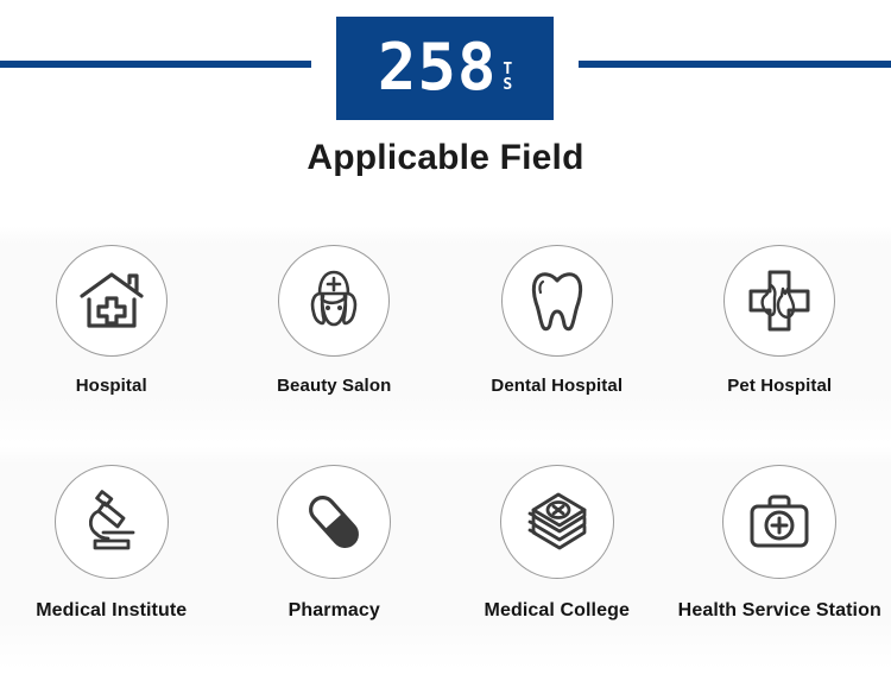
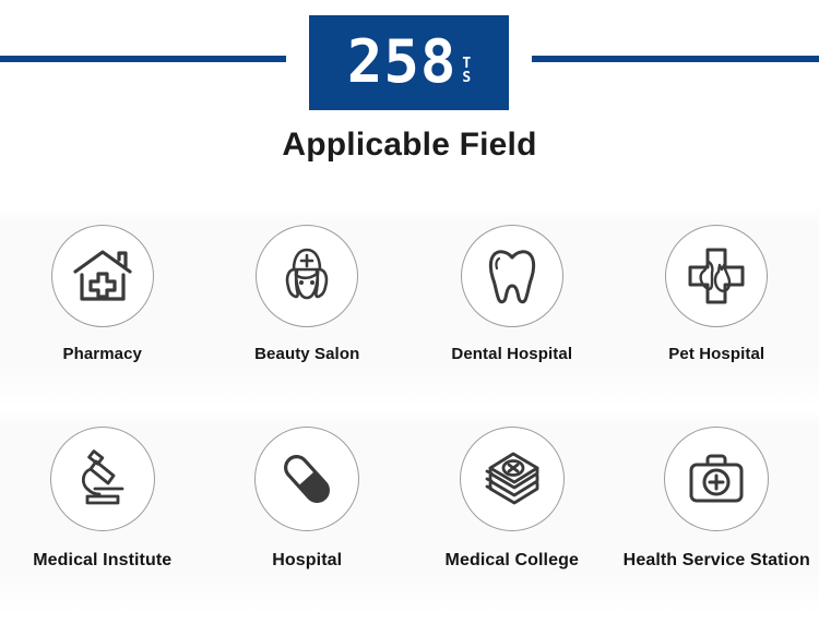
  258
  T
  S
  Applicable Field
- Hospital
+ Pharmacy
  Beauty Salon
  Dental Hospital
  Pet Hospital
  Medical Institute
- Pharmacy
+ Hospital
  Medical College
  Health Service Station
